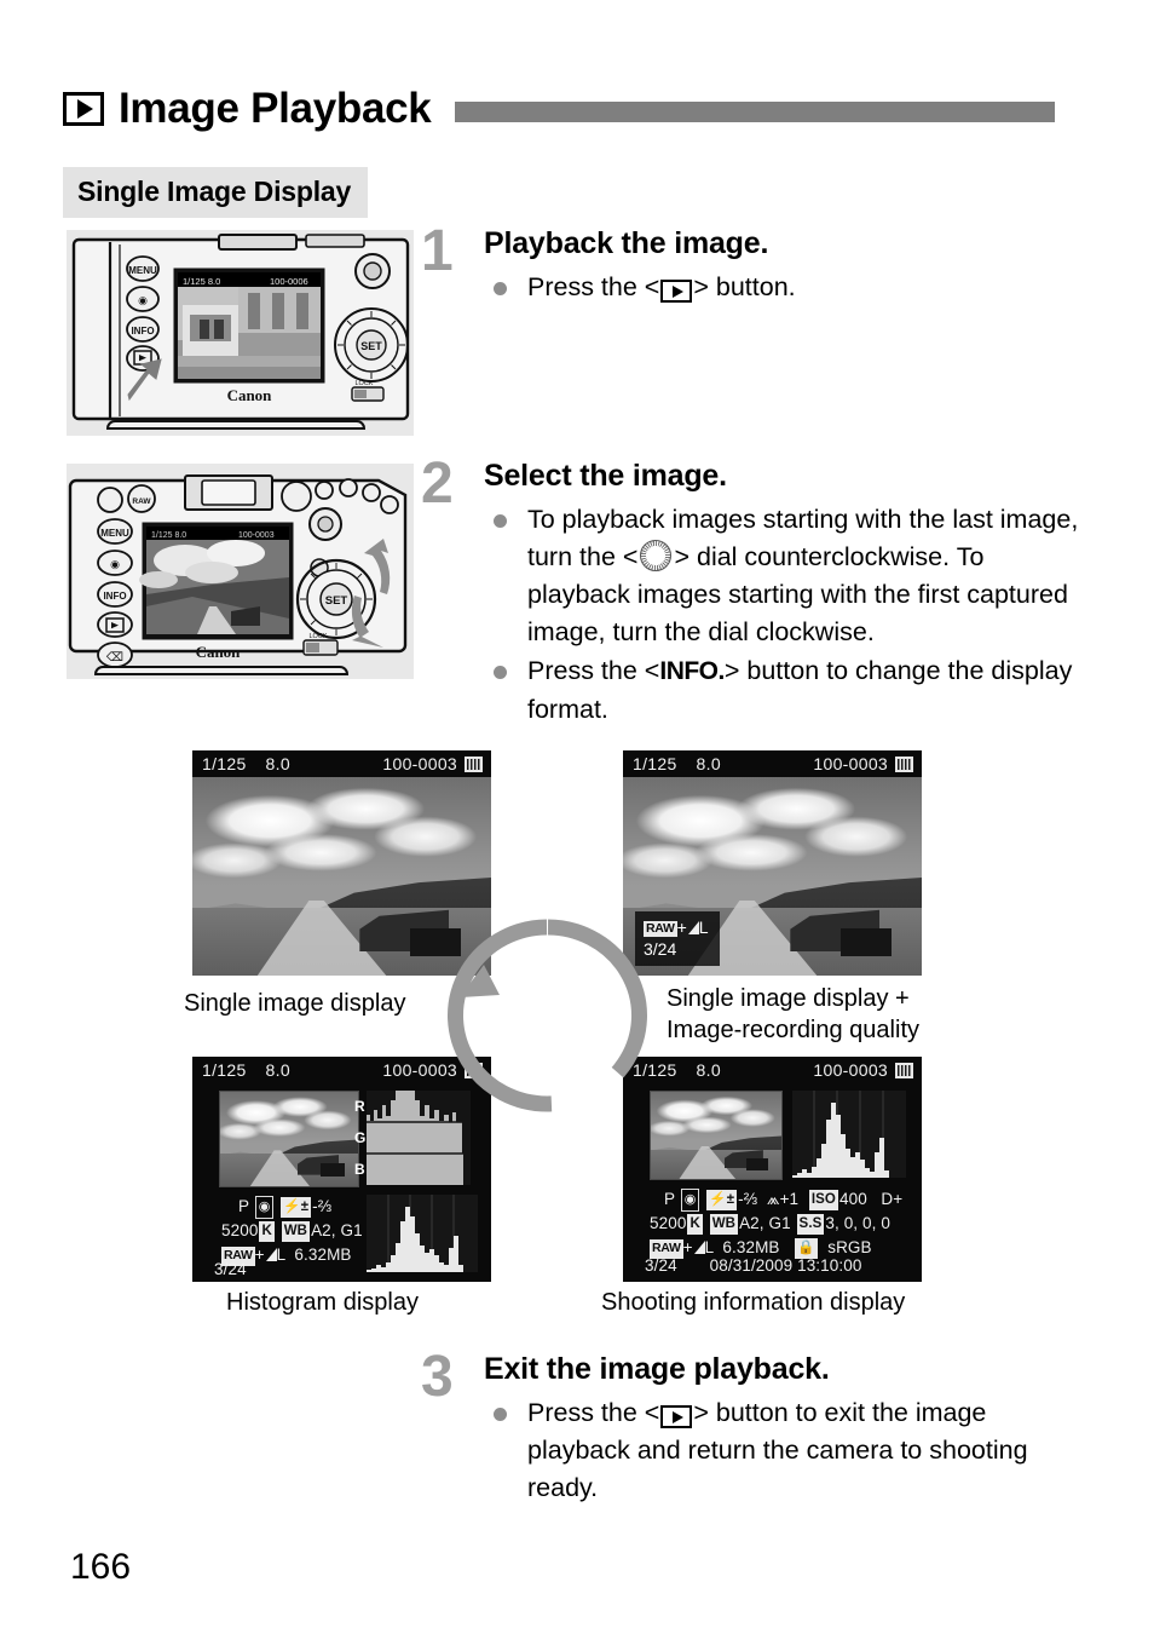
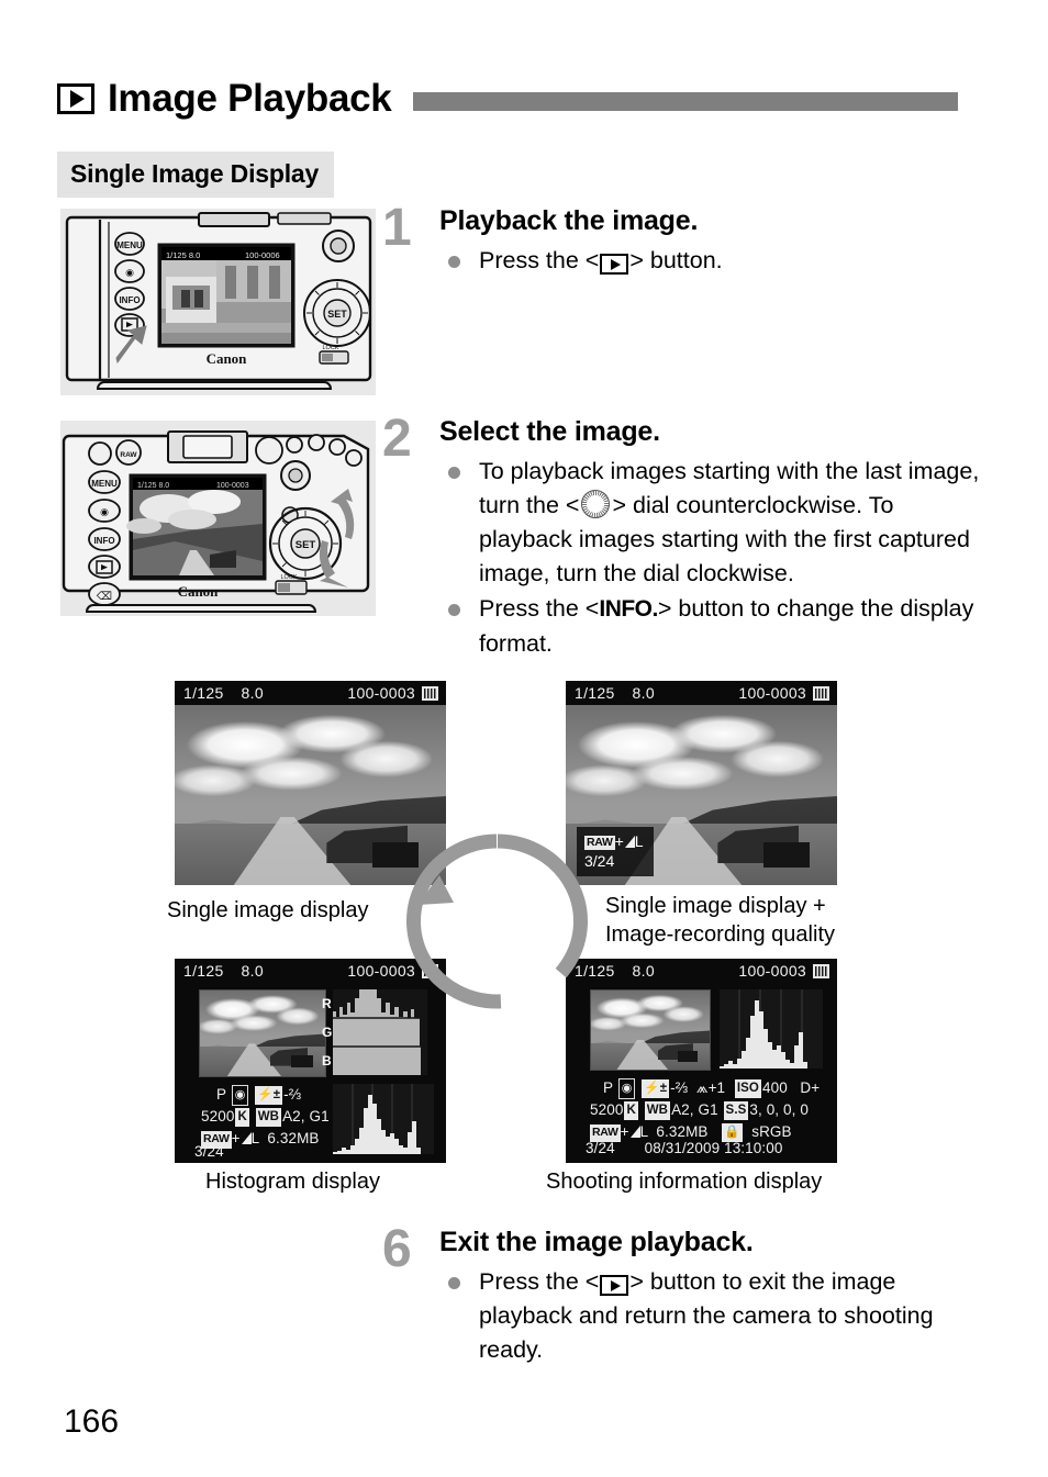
  Image Playback
  Single Image Display
  MENU
  ◉
  INFO
  1/125 8.0
  100-0006
  SET
  Canon
  MENU
  ◉
  INFO
  ⌫
  SET
  Canon
  1
  Playback the image.
  Press the < > button.
  2
  Select the image.
  To playback images starting with the last image, turn the < > dial counterclockwise. To playback images starting with the first captured image, turn the dial clockwise.
  Press the <INFO.> button to change the display format.
  1/125
  8.0
  100-0003
  1/125
  8.0
  100-0003
  RAW + L
  3/24
  1/125
  8.0
  100-0003
  R
  G
  B
  P ◉ ⚡± -⅔
  5200 K WB A2, G1
  RAW + L 6.32MB
  3/24
  1/125
  8.0
  100-0003
  P ◉ ⚡± -⅔ ⩕+1 ISO 400 D+
  5200 K WB A2, G1 S.S 3, 0, 0, 0
  RAW + L 6.32MB 🔒 sRGB
  3/24 08/31/2009 13:10:00
  Single image display
  Single image display +
  Image-recording quality
  Histogram display
  Shooting information display
- 3
+ 6
  Exit the image playback.
  Press the < > button to exit the image playback and return the camera to shooting ready.
  166
